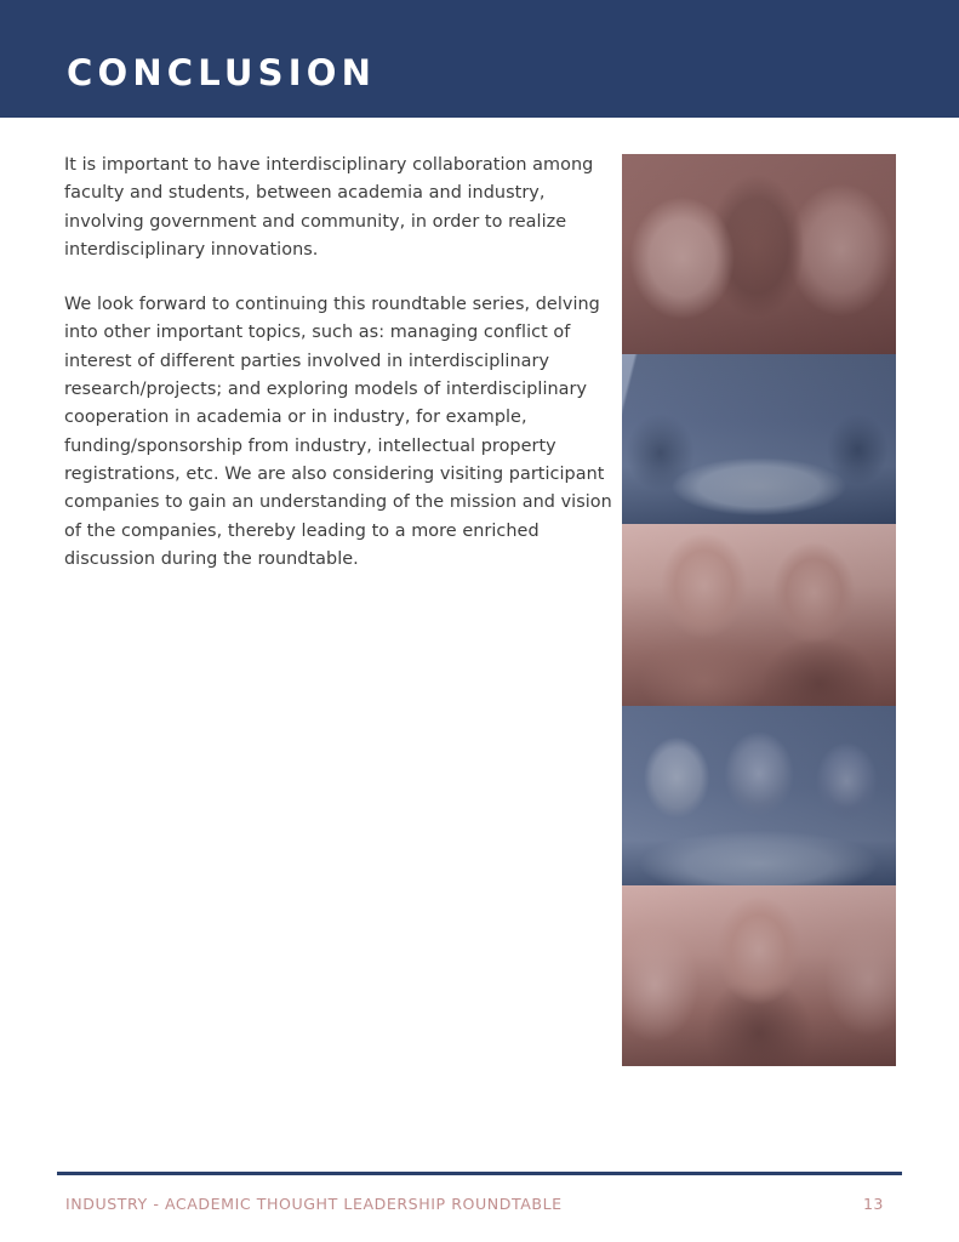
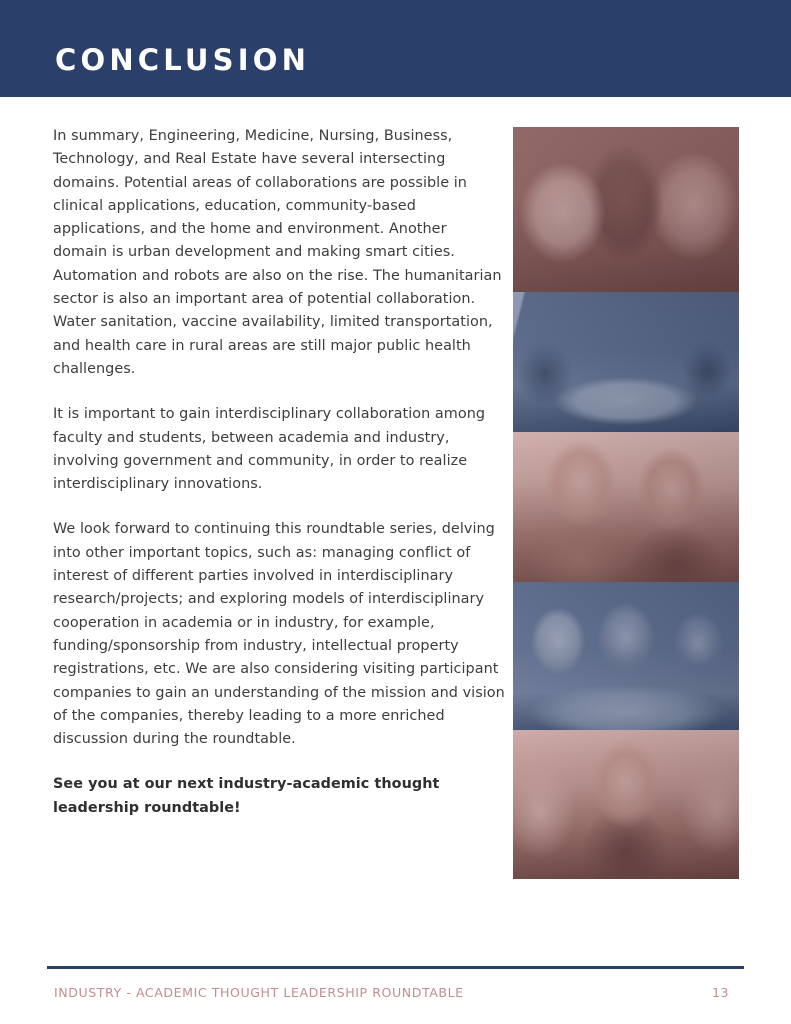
  CONCLUSION
+ In summary, Engineering, Medicine, Nursing, Business, Technology, and Real Estate have several intersecting domains. Potential areas of collaborations are possible in clinical applications, education, community-based applications, and the home and environment. Another domain is urban development and making smart cities. Automation and robots are also on the rise. The humanitarian sector is also an important area of potential collaboration. Water sanitation, vaccine availability, limited transportation, and health care in rural areas are still major public health challenges.
- It is important to have interdisciplinary collaboration among faculty and students, between academia and industry, involving government and community, in order to realize interdisciplinary innovations.
+ It is important to gain interdisciplinary collaboration among faculty and students, between academia and industry, involving government and community, in order to realize interdisciplinary innovations.
  We look forward to continuing this roundtable series, delving into other important topics, such as: managing conflict of interest of different parties involved in interdisciplinary research/projects; and exploring models of interdisciplinary cooperation in academia or in industry, for example, funding/sponsorship from industry, intellectual property registrations, etc. We are also considering visiting participant companies to gain an understanding of the mission and vision of the companies, thereby leading to a more enriched discussion during the roundtable.
+ See you at our next industry-academic thought leadership roundtable!
  INDUSTRY - ACADEMIC THOUGHT LEADERSHIP ROUNDTABLE
  13
